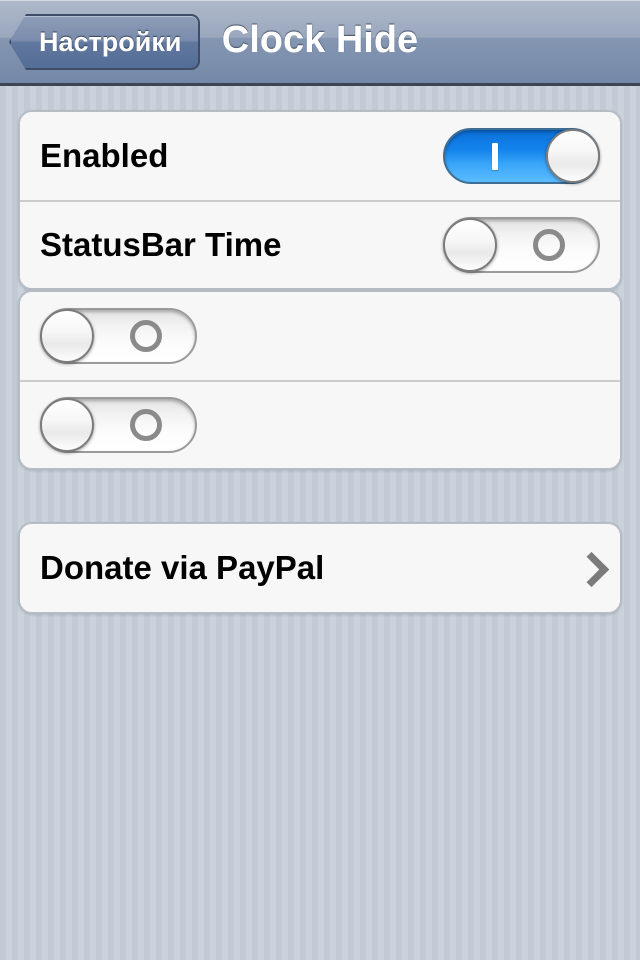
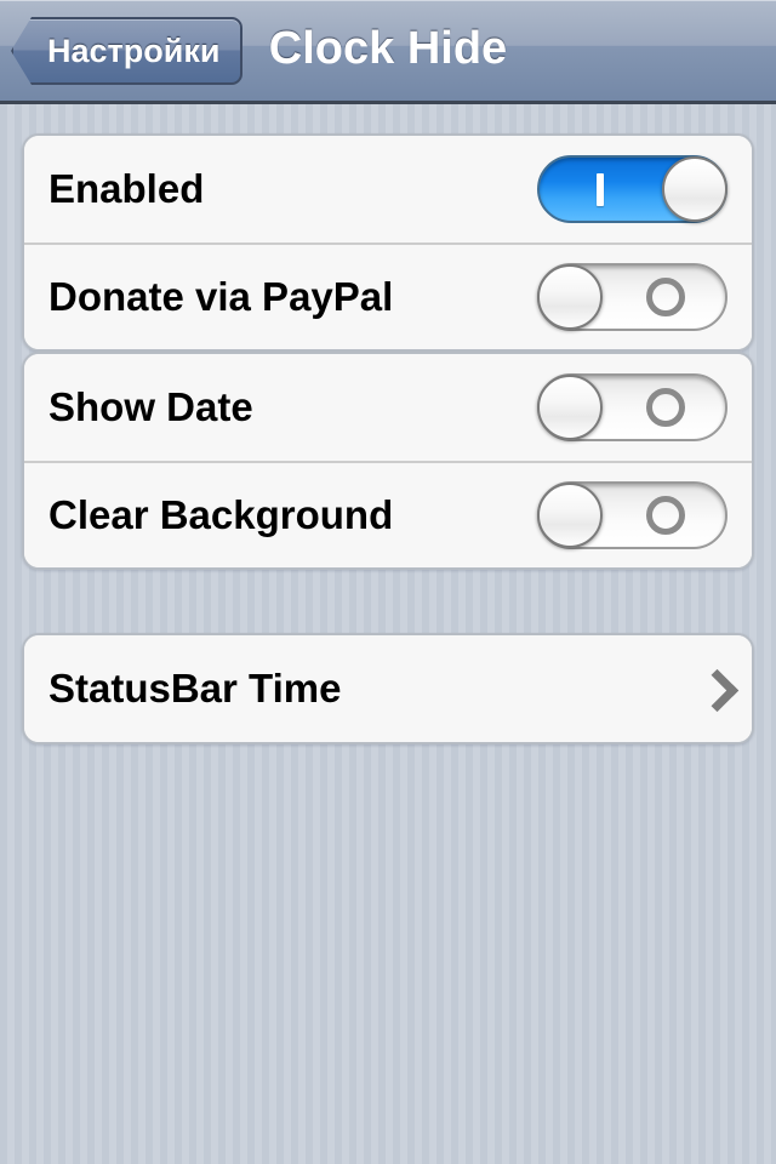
  Настройки
  Clock Hide
  Enabled
- StatusBar Time
+ Donate via PayPal
+ Show Date
+ Clear Background
- Donate via PayPal
+ StatusBar Time
